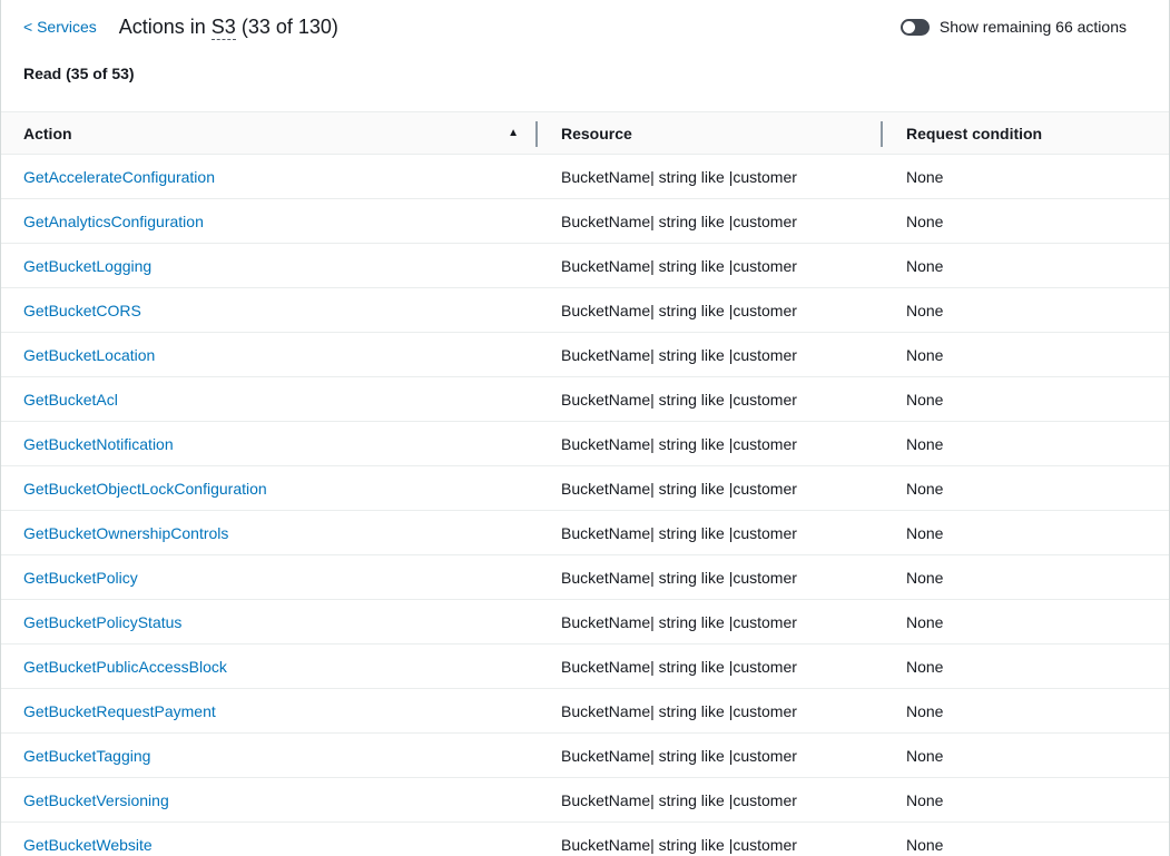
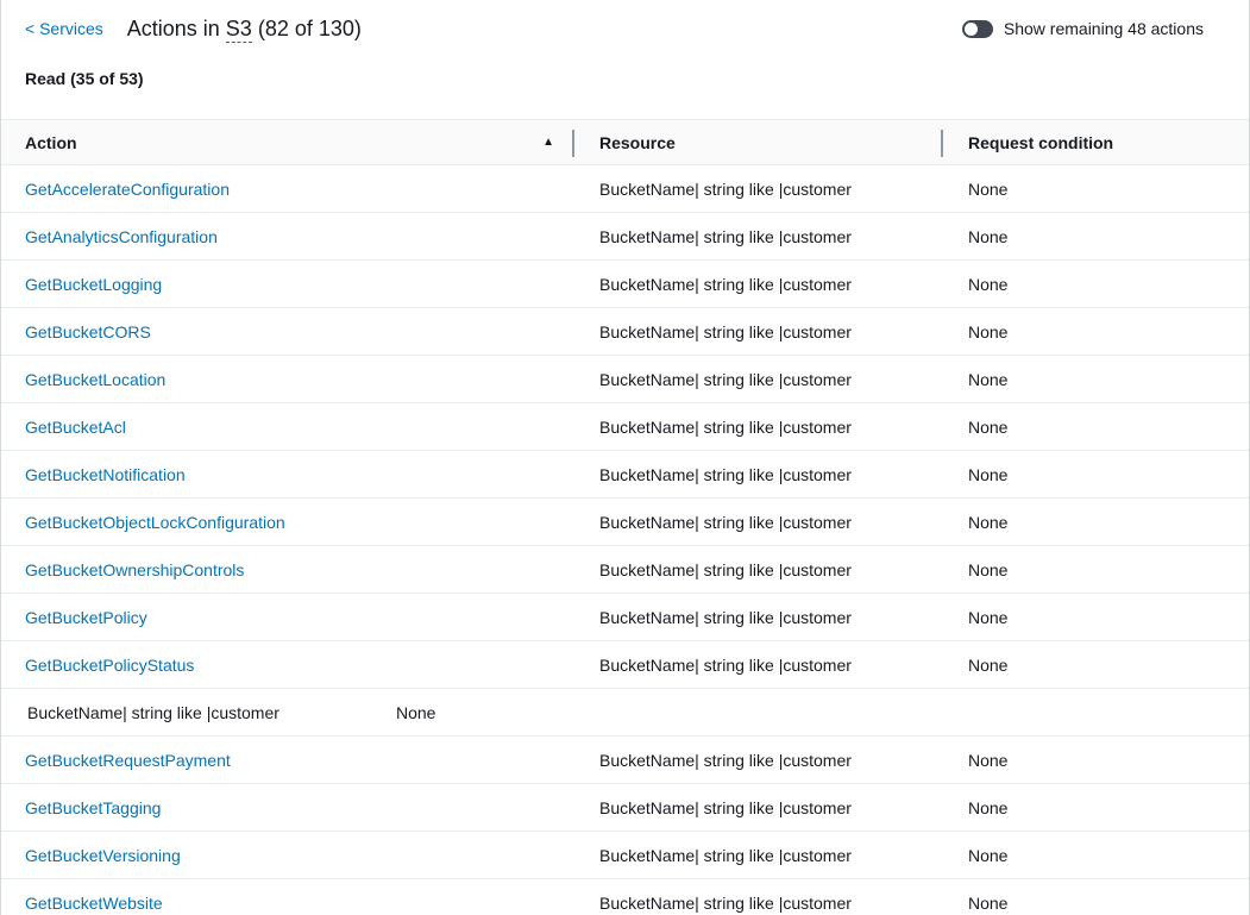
  < Services
- Actions in S3 (33 of 130)
+ Actions in S3 (82 of 130)
- Show remaining 66 actions
+ Show remaining 48 actions
  Read (35 of 53)
  Action
  ▲
  Resource
  Request condition
  GetAccelerateConfiguration
  BucketName| string like |customer
  None
  GetAnalyticsConfiguration
  BucketName| string like |customer
  None
  GetBucketLogging
  BucketName| string like |customer
  None
  GetBucketCORS
  BucketName| string like |customer
  None
  GetBucketLocation
  BucketName| string like |customer
  None
  GetBucketAcl
  BucketName| string like |customer
  None
  GetBucketNotification
  BucketName| string like |customer
  None
  GetBucketObjectLockConfiguration
  BucketName| string like |customer
  None
  GetBucketOwnershipControls
  BucketName| string like |customer
  None
  GetBucketPolicy
  BucketName| string like |customer
  None
  GetBucketPolicyStatus
  BucketName| string like |customer
  None
- GetBucketPublicAccessBlock
  BucketName| string like |customer
  None
  GetBucketRequestPayment
  BucketName| string like |customer
  None
  GetBucketTagging
  BucketName| string like |customer
  None
  GetBucketVersioning
  BucketName| string like |customer
  None
  GetBucketWebsite
  BucketName| string like |customer
  None
